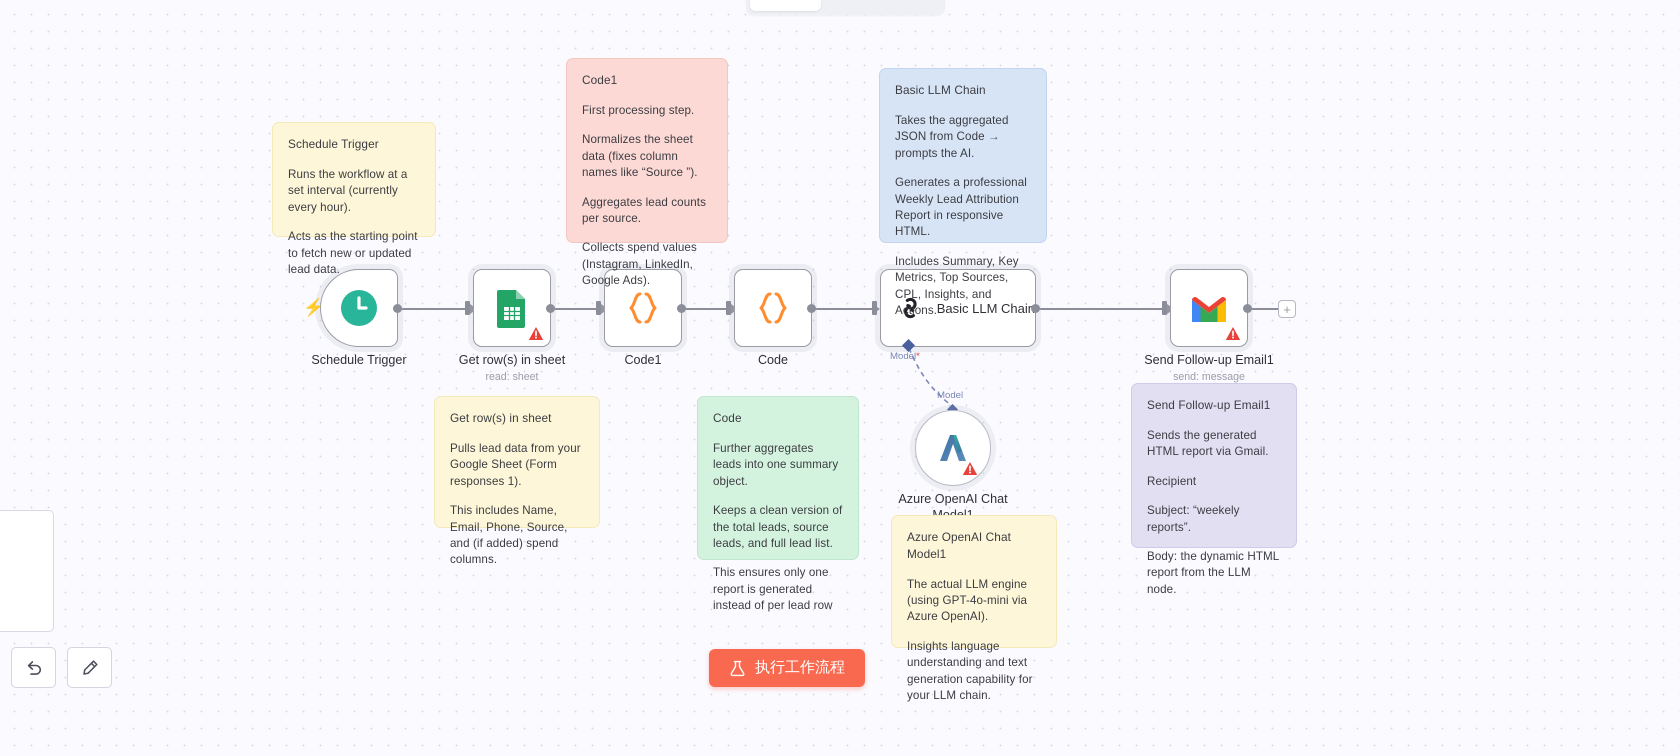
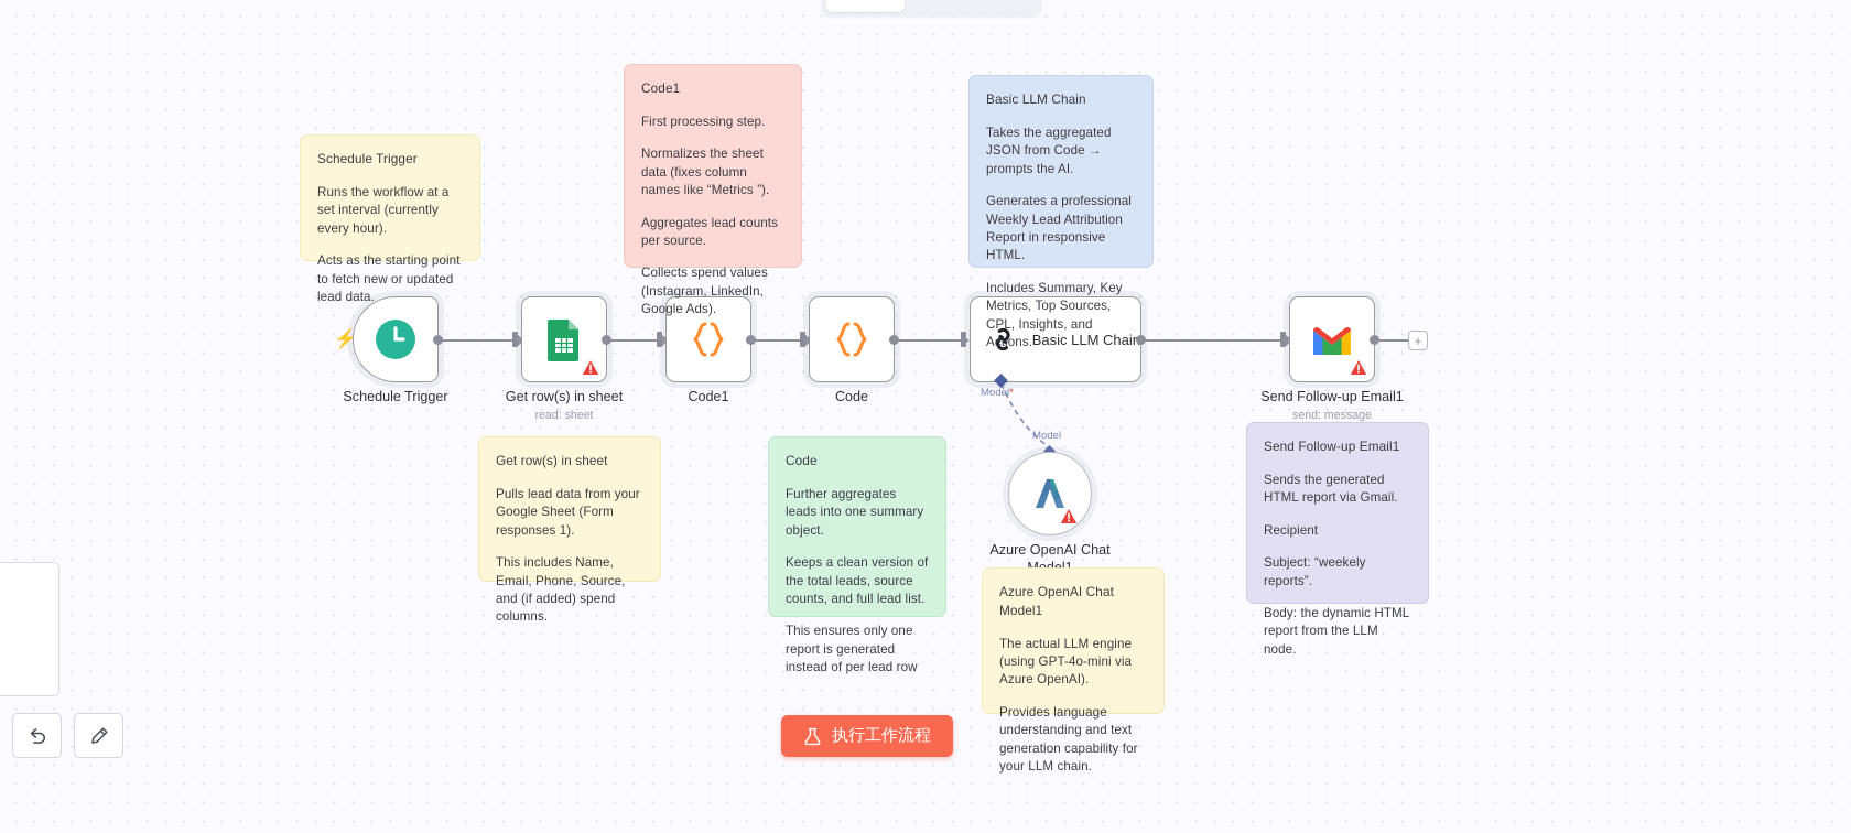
  Schedule Trigger
  ⚡
  Get row(s) in sheet
  read: sheet
  Code1
  Code
  Basic LLM Chai
  Model*
  Model
  Azure OpenAI Chat
  Send Follow-up Email1
  send: message
  +
  Schedule Trigger
  Runs the workflow at a set interval (currently every hour).
  Acts as the starting point to fetch new or updated lead data.
  Code1
  First processing step.
- Normalizes the sheet data (fixes column names like “Source ”).
+ Normalizes the sheet data (fixes column names like “Metrics ”).
  Aggregates lead counts per source.
  Collects spend values (Instagram, LinkedIn, Google Ads).
  Basic LLM Chain
  Takes the aggregated JSON from Code → prompts the AI.
  Generates a professional Weekly Lead Attribution Report in responsive HTML.
  Includes Summary, Key Metrics, Top Sources, CPL, Insights, and Actions.
  Get row(s) in sheet
  Pulls lead data from your Google Sheet (Form responses 1).
  This includes Name, Email, Phone, Source, and (if added) spend columns.
  Code
  Further aggregates leads into one summary object.
- Keeps a clean version of the total leads, source leads, and full lead list.
+ Keeps a clean version of the total leads, source counts, and full lead list.
  This ensures only one report is generated instead of per lead row
  Azure OpenAI Chat Model1
  The actual LLM engine (using GPT-4o-mini via Azure OpenAI).
- Insights language understanding and text generation capability for your LLM chain.
+ Provides language understanding and text generation capability for your LLM chain.
  Send Follow-up Email1
  Sends the generated HTML report via Gmail.
  Recipient
  Subject: “weekely reports”.
  Body: the dynamic HTML report from the LLM node.
  执行工作流程
